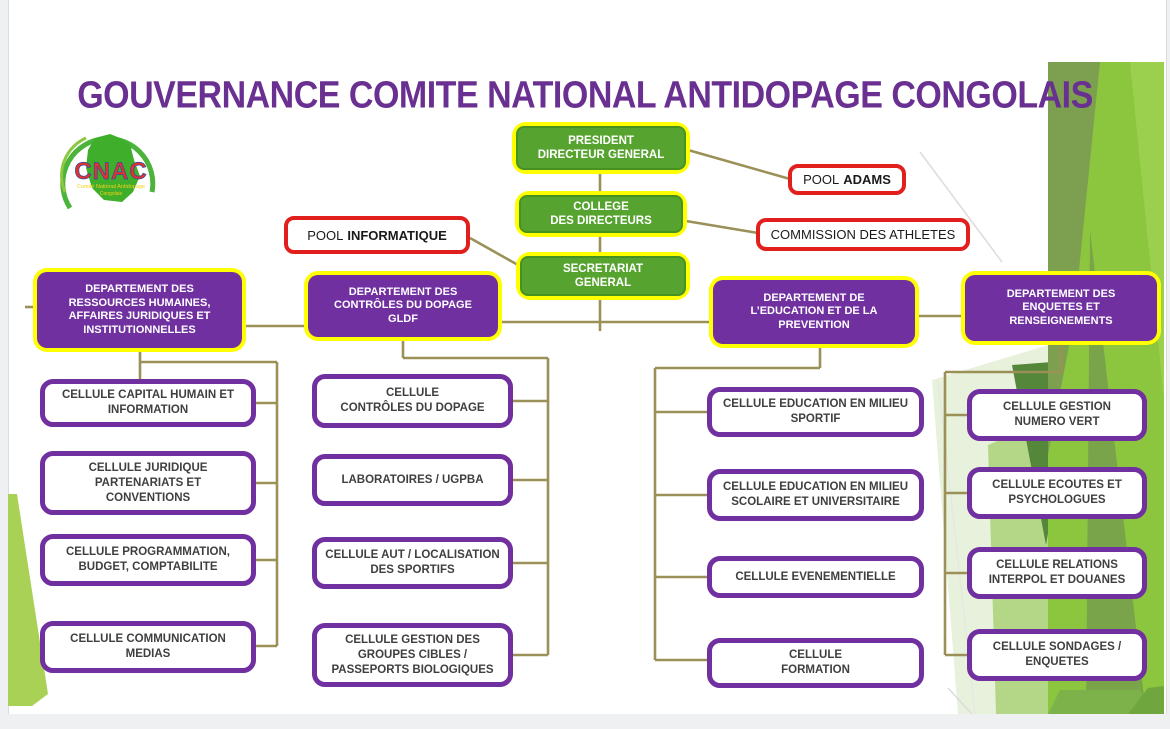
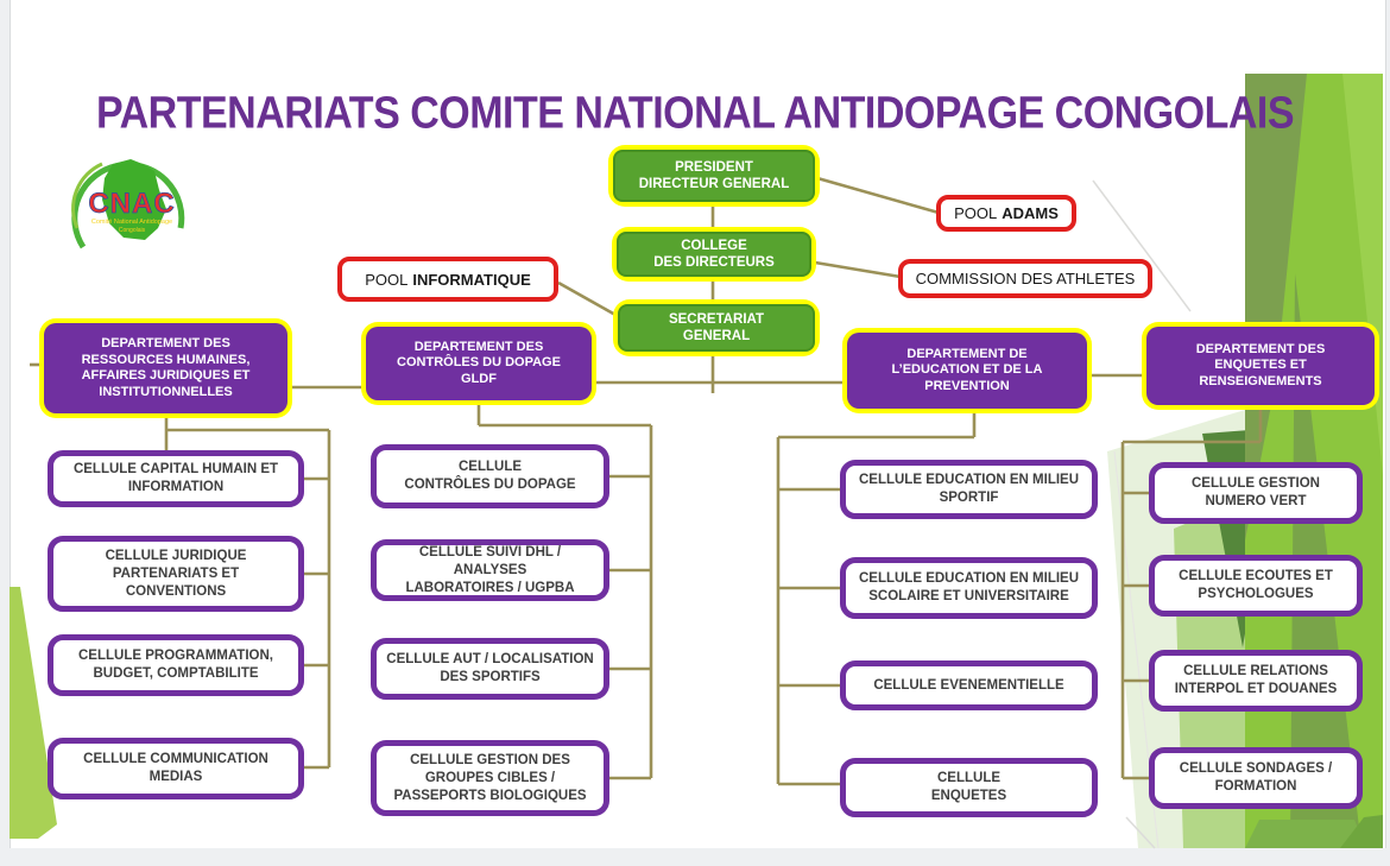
- GOUVERNANCE COMITE NATIONAL ANTIDOPAGE CONGOLAIS
+ PARTENARIATS COMITE NATIONAL ANTIDOPAGE CONGOLAIS
  CNAC
  PRESIDENT
  DIRECTEUR GENERAL
  COLLEGE
  DES DIRECTEURS
  SECRETARIAT
  GENERAL
  POOL
  ADAMS
  POOL
  INFORMATIQUE
  COMMISSION DES ATHLETES
  DEPARTEMENT DES
  RESSOURCES HUMAINES,
  AFFAIRES JURIDIQUES ET
  INSTITUTIONNELLES
  DEPARTEMENT DES
  CONTRÔLES DU DOPAGE
  GLDF
  DEPARTEMENT DE
  L’EDUCATION ET DE LA
  PREVENTION
  DEPARTEMENT DES
  ENQUETES ET
  RENSEIGNEMENTS
  CELLULE CAPITAL HUMAIN ET
  INFORMATION
  CELLULE JURIDIQUE
  PARTENARIATS ET
  CONVENTIONS
  CELLULE PROGRAMMATION,
  BUDGET, COMPTABILITE
  CELLULE COMMUNICATION
  MEDIAS
  CELLULE
  CONTRÔLES DU DOPAGE
+ CELLULE SUIVI DHL / ANALYSES
  LABORATOIRES / UGPBA
  CELLULE AUT / LOCALISATION
  DES SPORTIFS
  CELLULE GESTION DES
  GROUPES CIBLES /
  PASSEPORTS BIOLOGIQUES
  CELLULE EDUCATION EN MILIEU
  SPORTIF
  CELLULE EDUCATION EN MILIEU
  SCOLAIRE ET UNIVERSITAIRE
  CELLULE EVENEMENTIELLE
  CELLULE
- FORMATION
+ ENQUETES
  CELLULE GESTION
  NUMERO VERT
  CELLULE ECOUTES ET
  PSYCHOLOGUES
  CELLULE RELATIONS
  INTERPOL ET DOUANES
  CELLULE SONDAGES /
- ENQUETES
+ FORMATION
